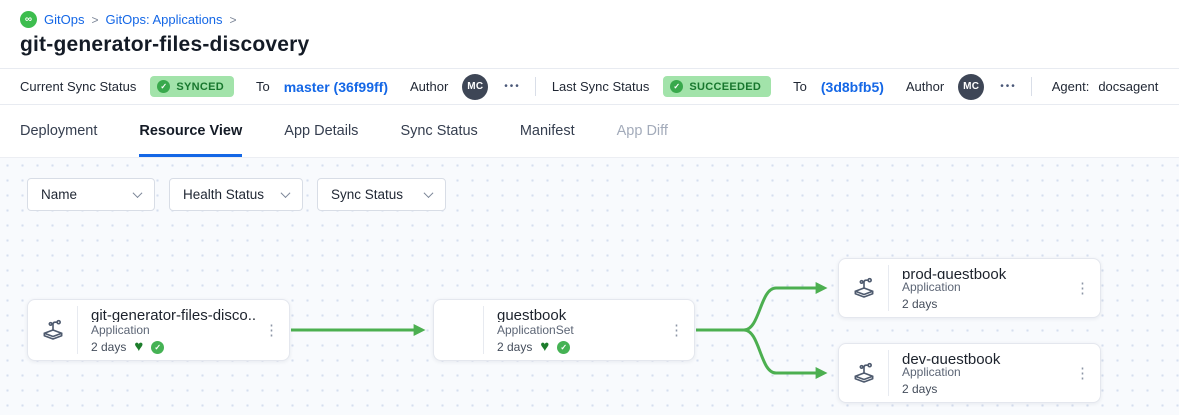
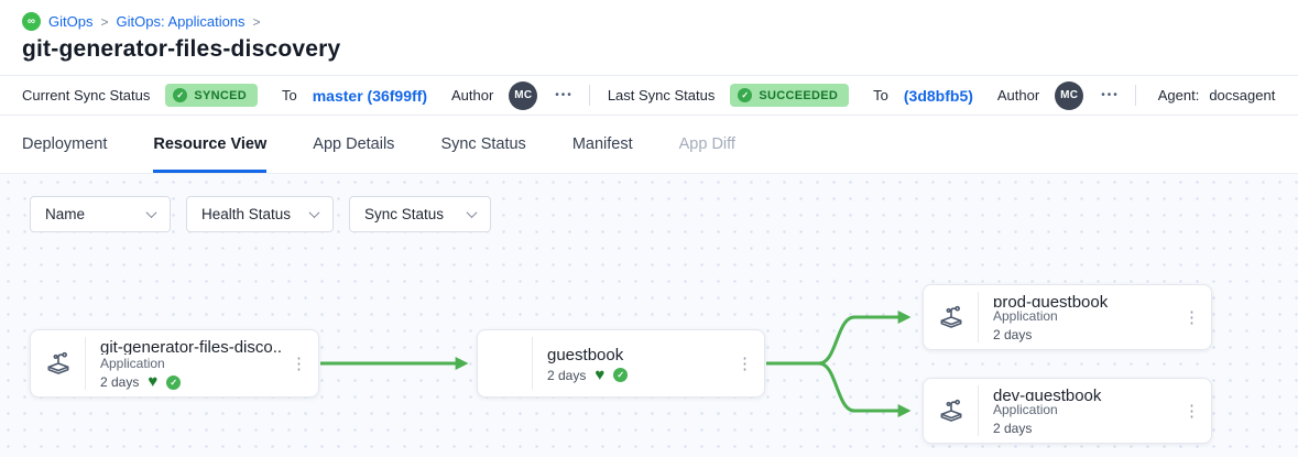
  ∞
  GitOps
  >
  GitOps: Applications
  >
  git-generator-files-discovery
  Current Sync Status
  ✓
  SYNCED
  To
  master (36f99ff)
  Author
  MC
  •••
  Last Sync Status
  ✓
  SUCCEEDED
  To
  (3d8bfb5)
  Author
  MC
  •••
  Agent:
  docsagent
  Deployment
  Resource View
  App Details
  Sync Status
  Manifest
  App Diff
  Name
  Health Status
  Sync Status
  git-generator-files-disco..
  Application
  2 days
  ♥
  ✓
  ⋮
  guestbook
- ApplicationSet
  2 days
  ♥
  ✓
  ⋮
  prod-guestbook
  Application
  2 days
  ⋮
  dev-guestbook
  Application
  2 days
  ⋮
